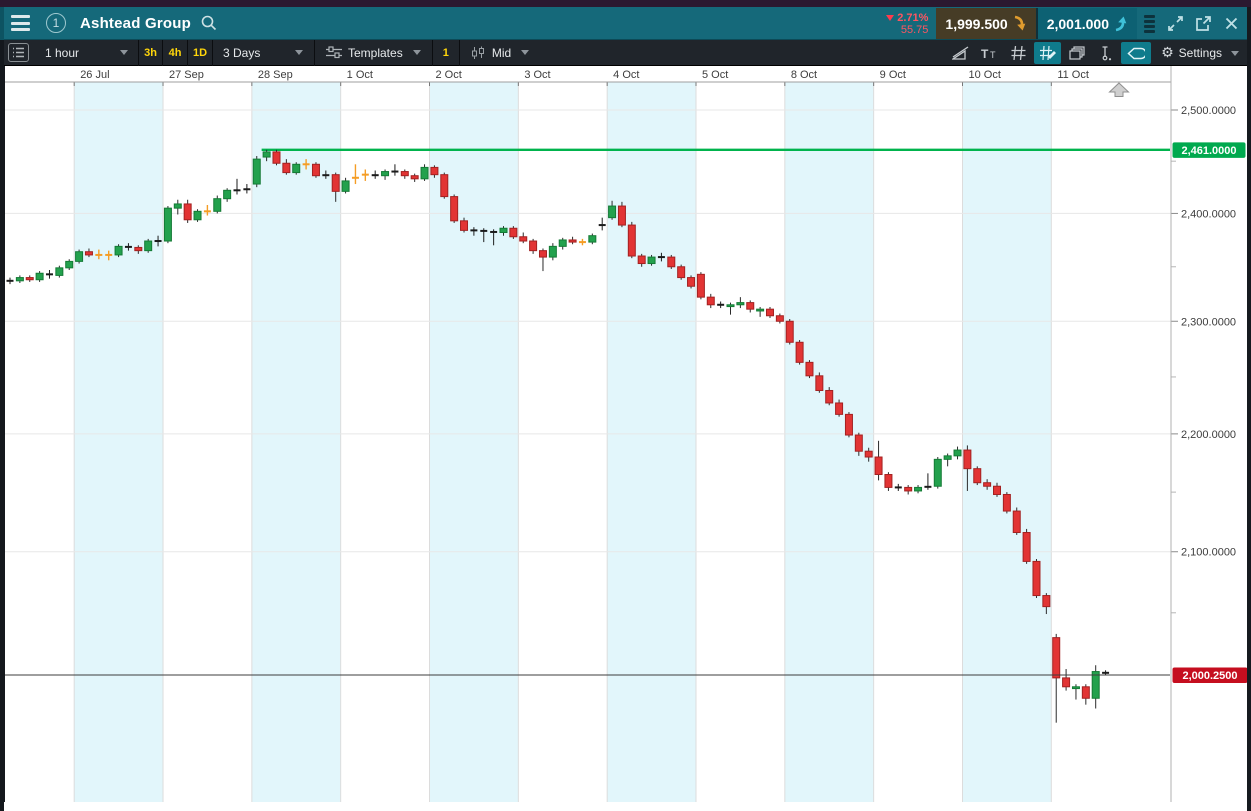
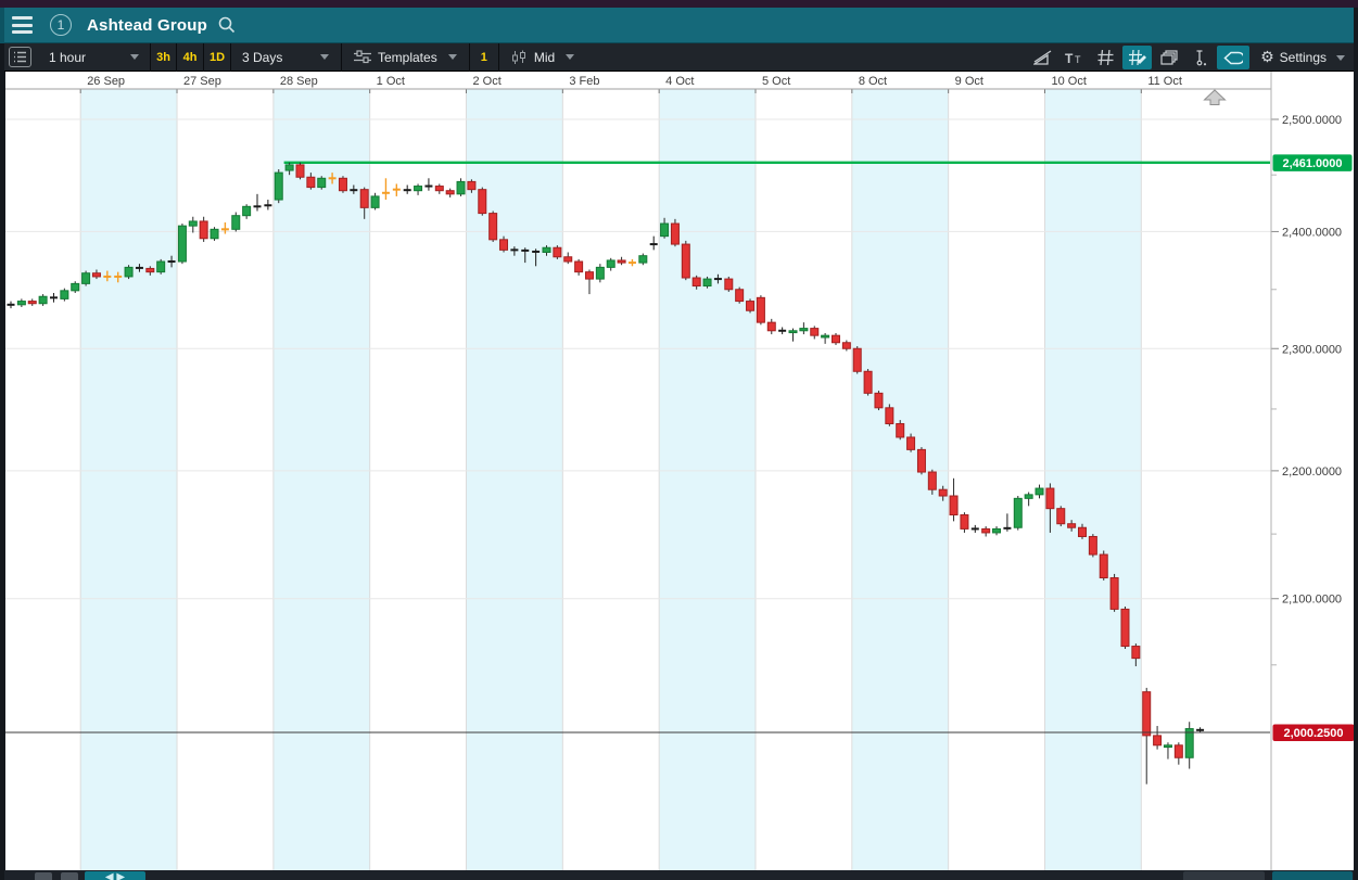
  1
  Ashtead Group
- 2.71%
- 55.75
- 1,999.500
- 2,001.000
  1 hour
  3h
  4h
  1D
  3 Days
  Templates
  1
  Mid
  T
  T
  ⚙
  Settings
- 26 Jul
+ 26 Sep
  27 Sep
  28 Sep
  1 Oct
  2 Oct
- 3 Oct
+ 3 Feb
  4 Oct
  5 Oct
  8 Oct
  9 Oct
  10 Oct
  11 Oct
  2,500.0000
  2,400.0000
  2,300.0000
  2,200.0000
  2,100.0000
  2,461.0000
  2,000.2500
+ ◀ ▶
